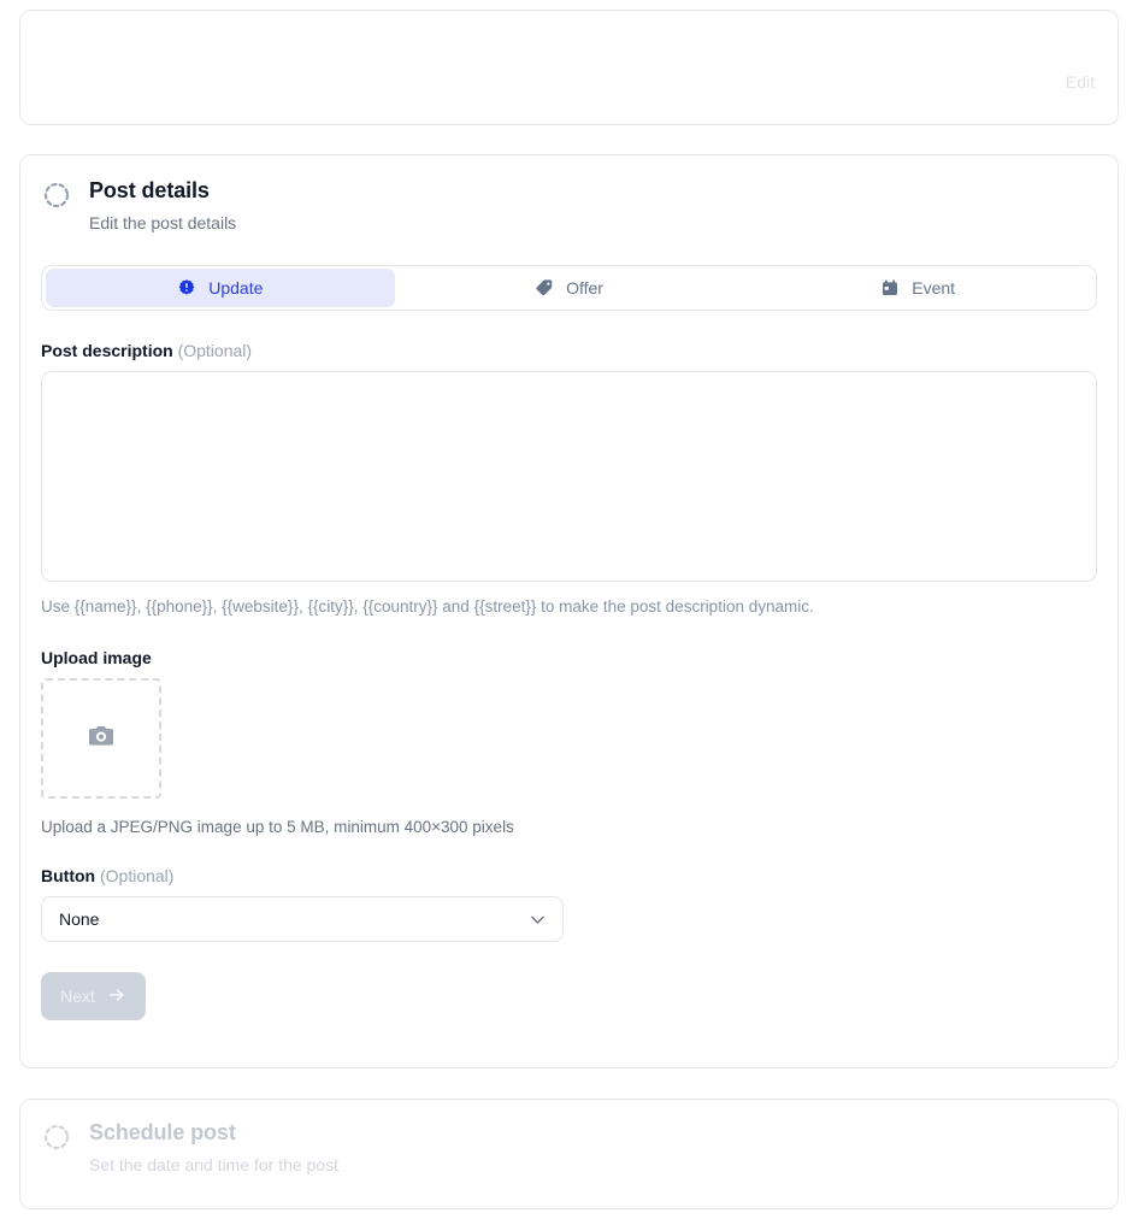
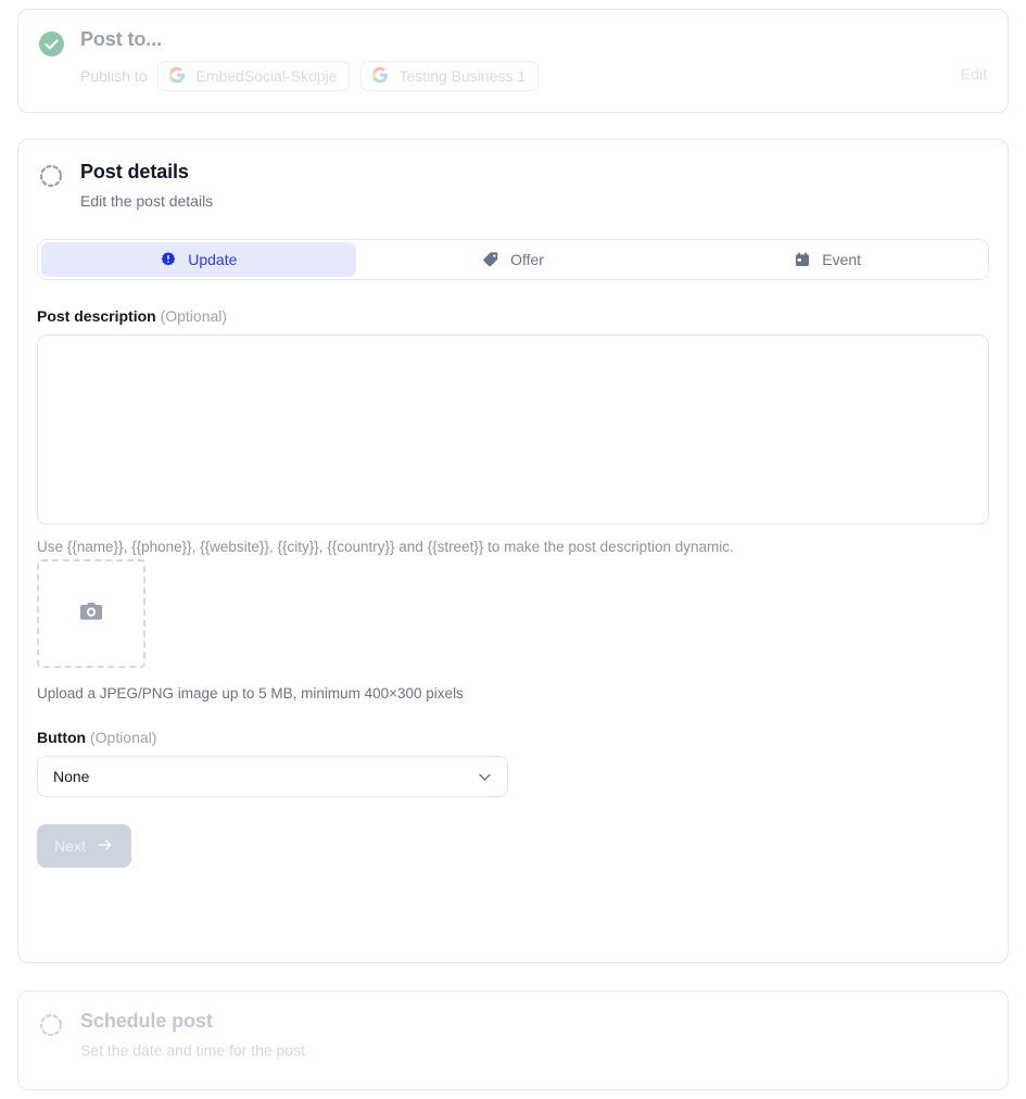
+ Post to...
+ Publish to
+ EmbedSocial-Skopje
+ Testing Business 1
  Edit
  Post details
  Edit the post details
  Update
  Offer
  Event
  Post description (Optional)
  Use {{name}}, {{phone}}, {{website}}, {{city}}, {{country}} and {{street}} to make the post description dynamic.
- Upload image
  Upload a JPEG/PNG image up to 5 MB, minimum 400×300 pixels
  Button (Optional)
  None
  Next
  Schedule post
  Set the date and time for the post
